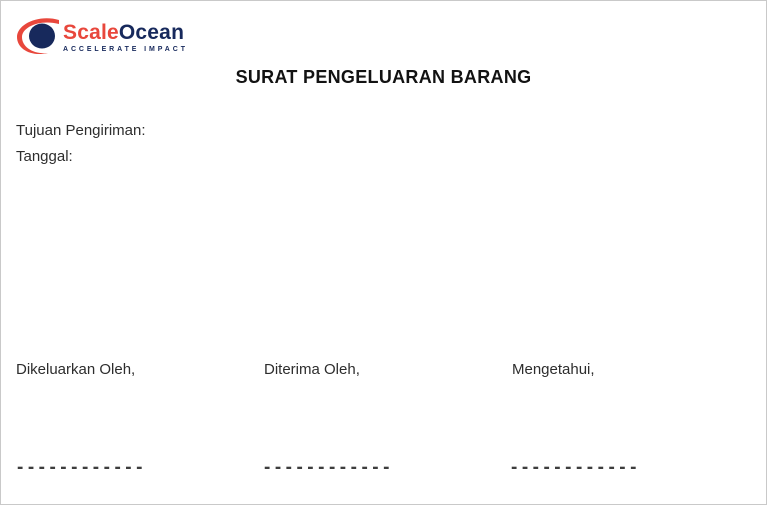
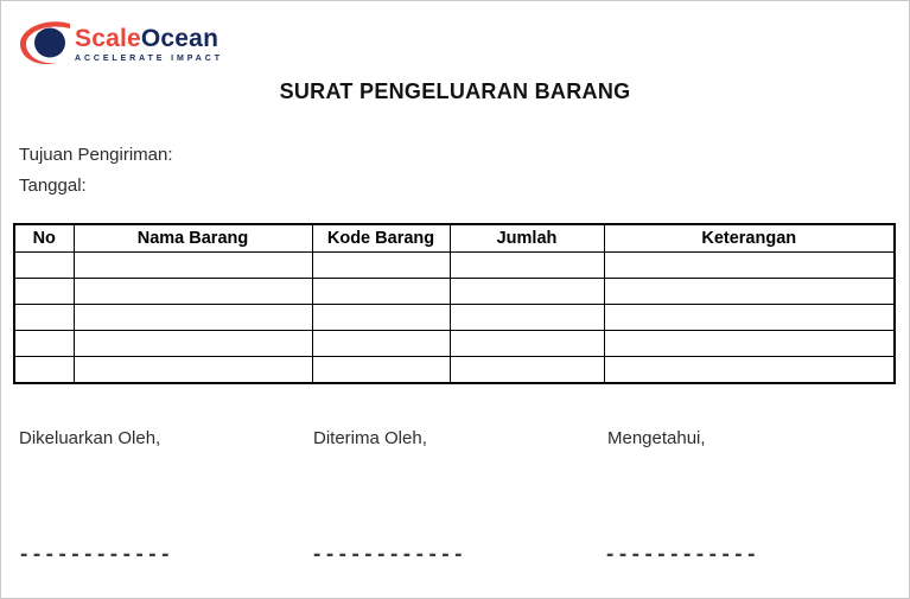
  ScaleOcean
  SURAT PENGELUARAN BARANG
  Tujuan Pengiriman:
  Tanggal:
+ No	Nama Barang	Kode Barang	Jumlah	Keterangan
  Dikeluarkan Oleh,
  Diterima Oleh,
  Mengetahui,
  ------------
  ------------
  ------------
